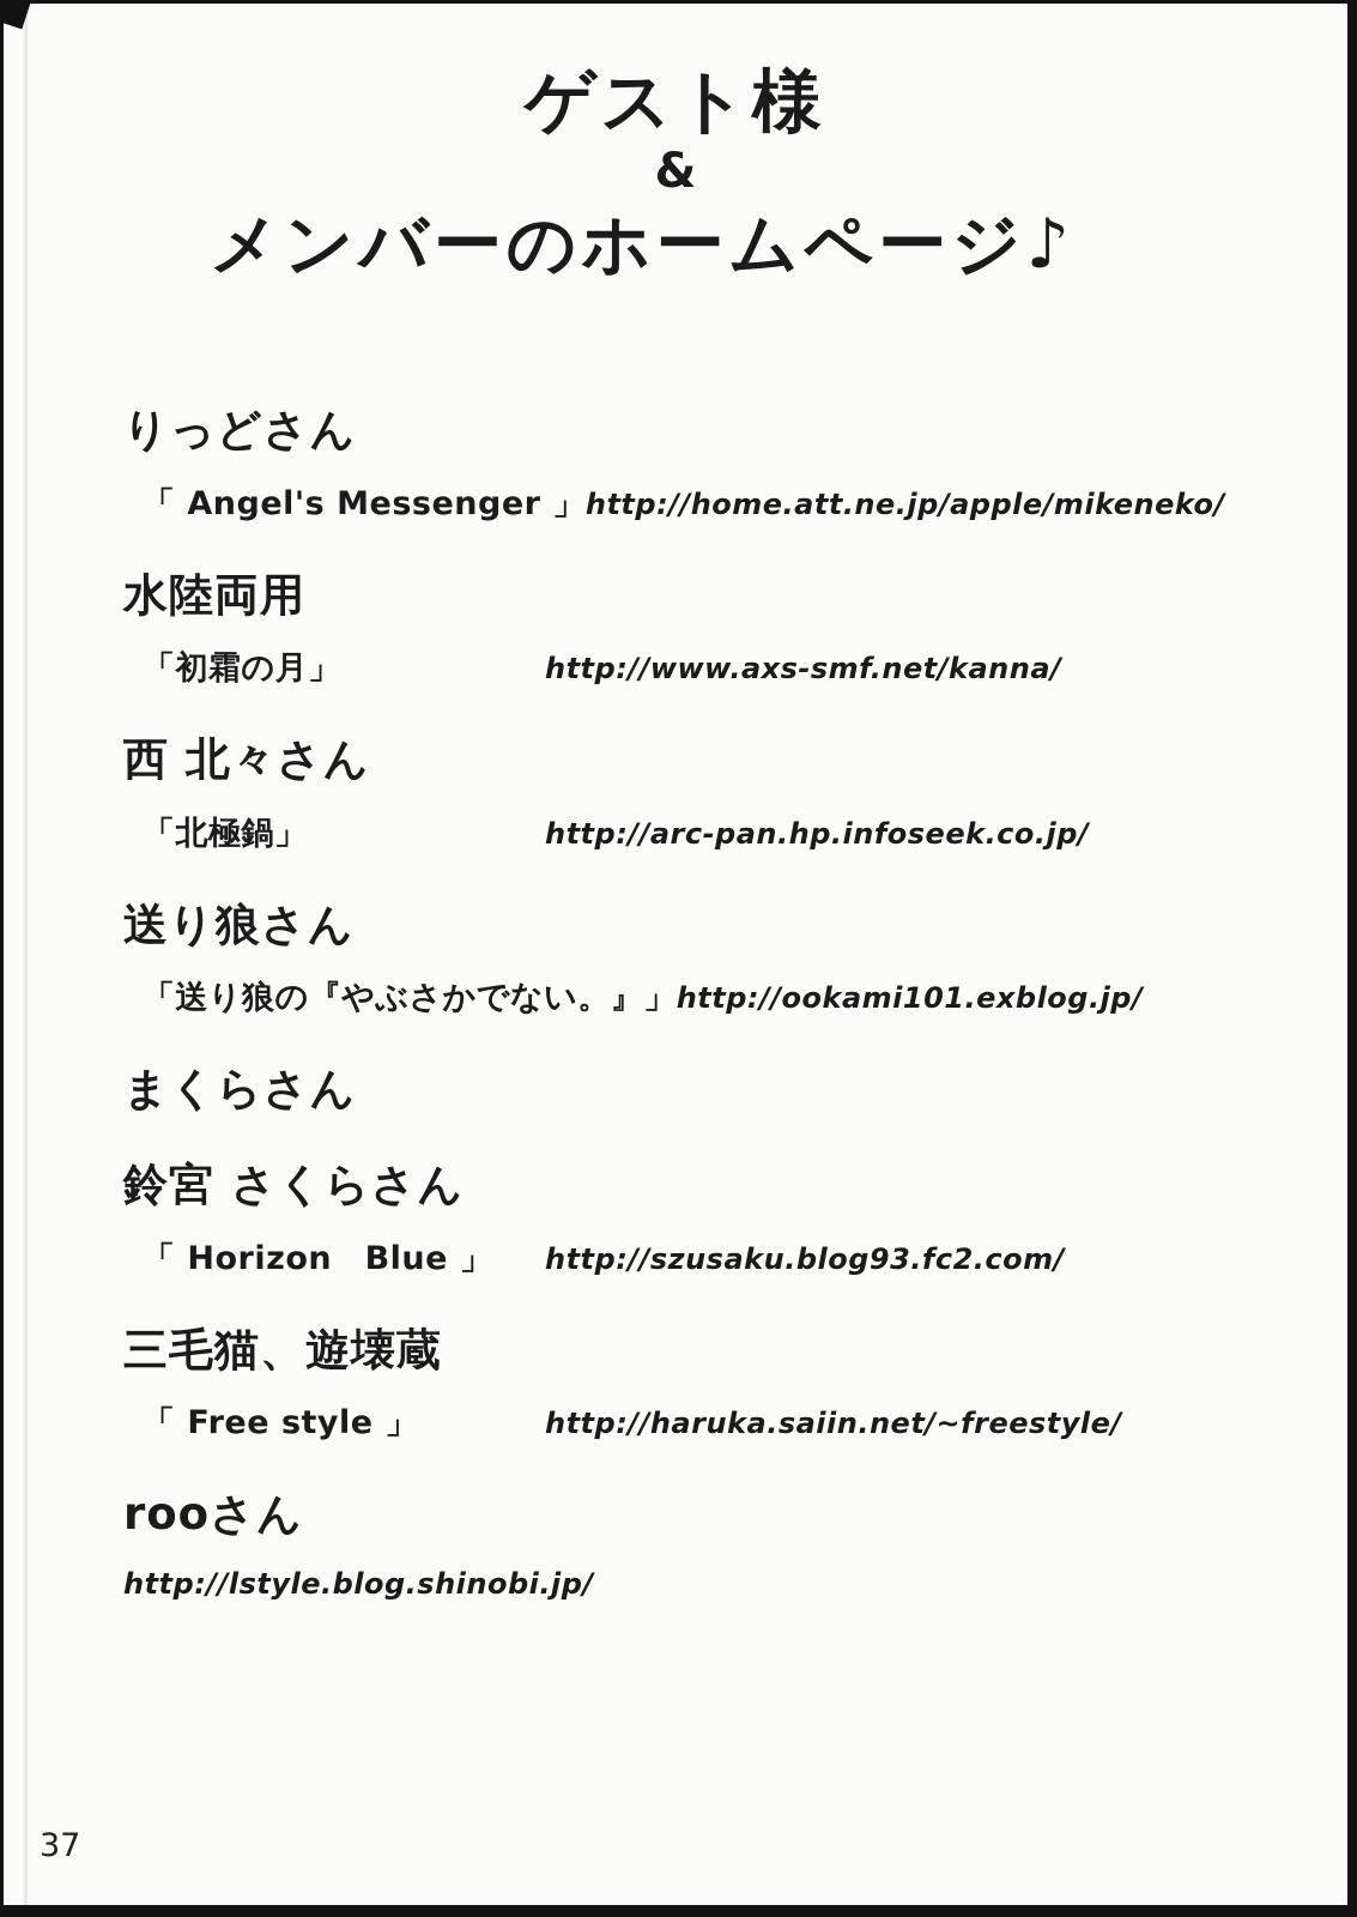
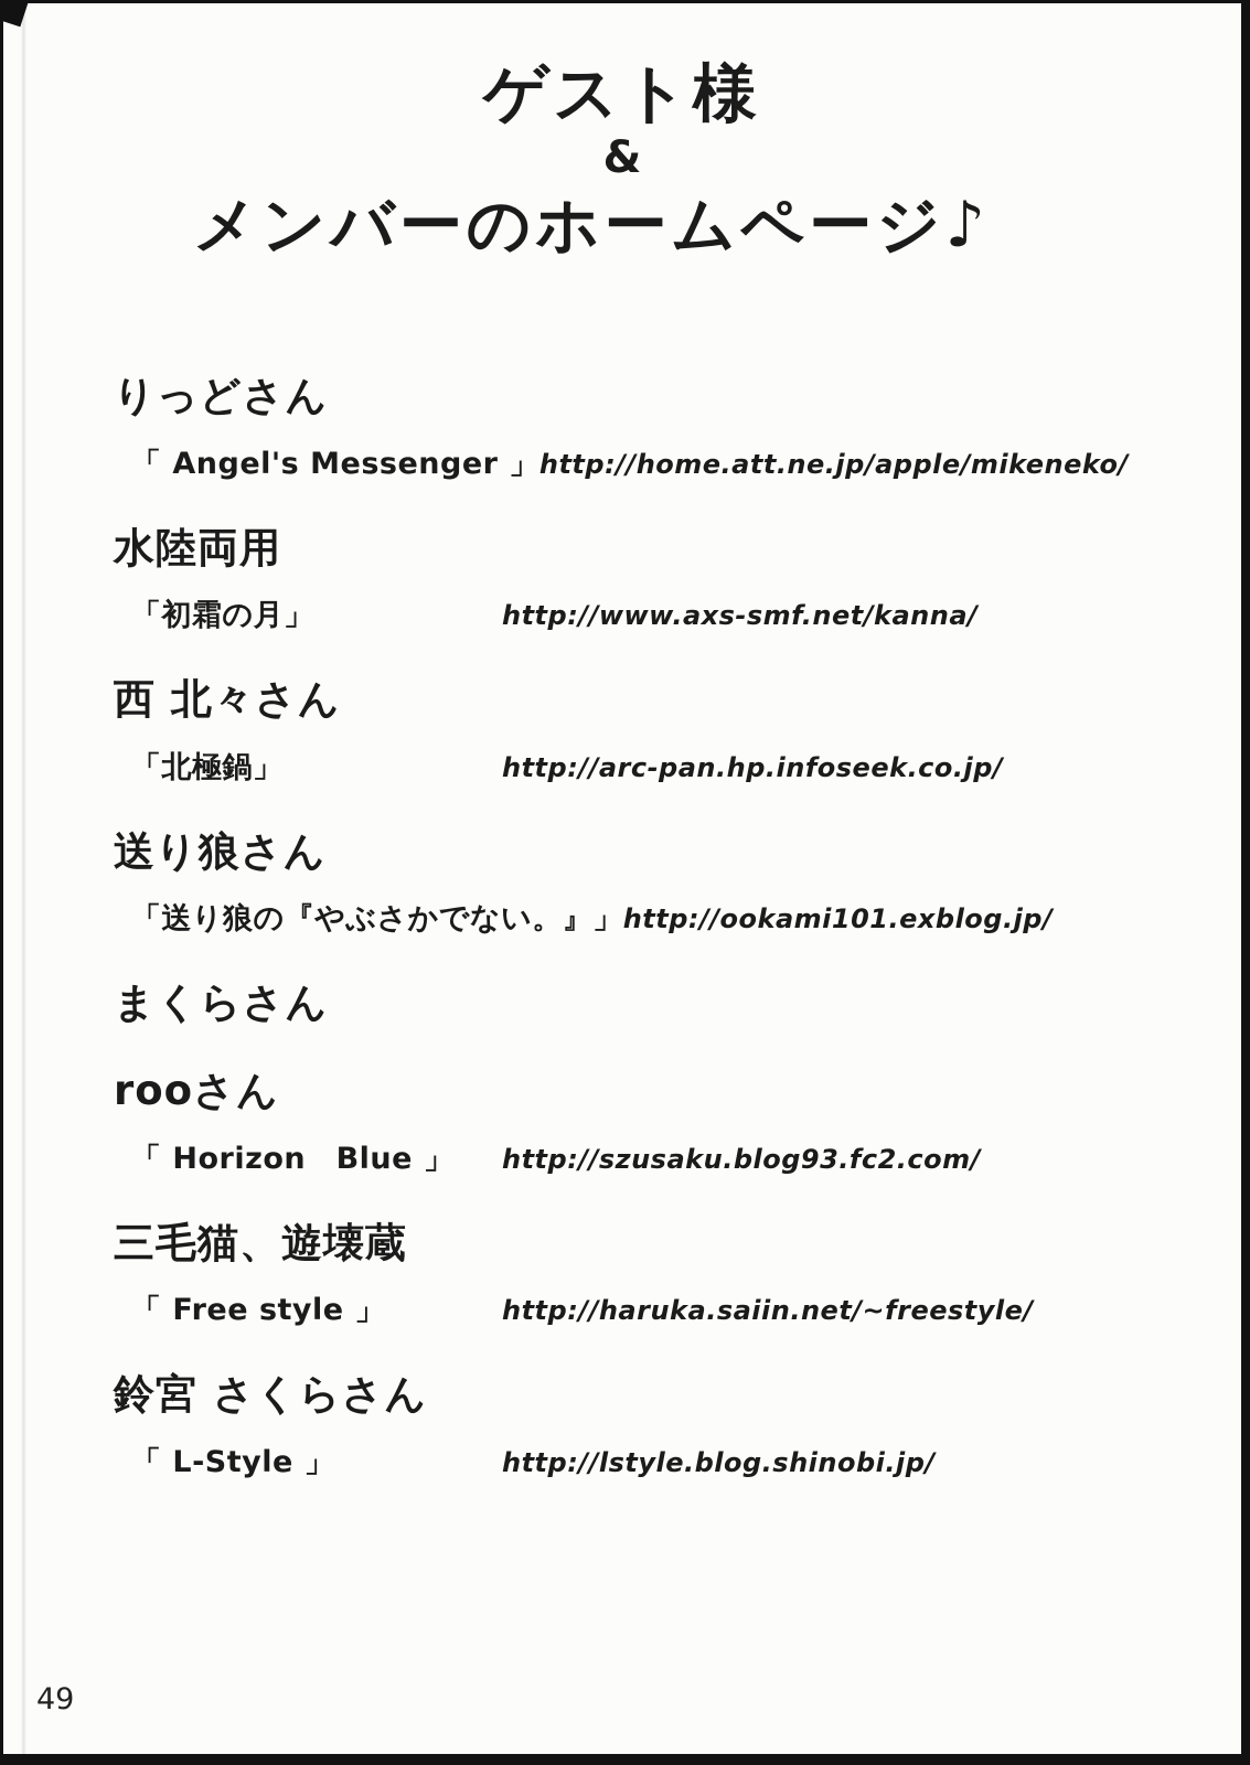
  ゲスト様
  &
  メンバーのホームページ♪
  りっどさん
  「 Angel's Messenger 」
  http://home.att.ne.jp/apple/mikeneko/
  水陸両用
  「初霜の月」
  http://www.axs-smf.net/kanna/
  西 北々さん
  「北極鍋」
  http://arc-pan.hp.infoseek.co.jp/
  送り狼さん
  「送り狼の『やぶさかでない。』」
  http://ookami101.exblog.jp/
  まくらさん
- 鈴宮 さくらさん
+ rooさん
  「 Horizon Blue 」
  http://szusaku.blog93.fc2.com/
  三毛猫、遊壊蔵
  「 Free style 」
  http://haruka.saiin.net/~freestyle/
- rooさん
+ 鈴宮 さくらさん
+ 「 L-Style 」
  http://lstyle.blog.shinobi.jp/
- 37
+ 49
